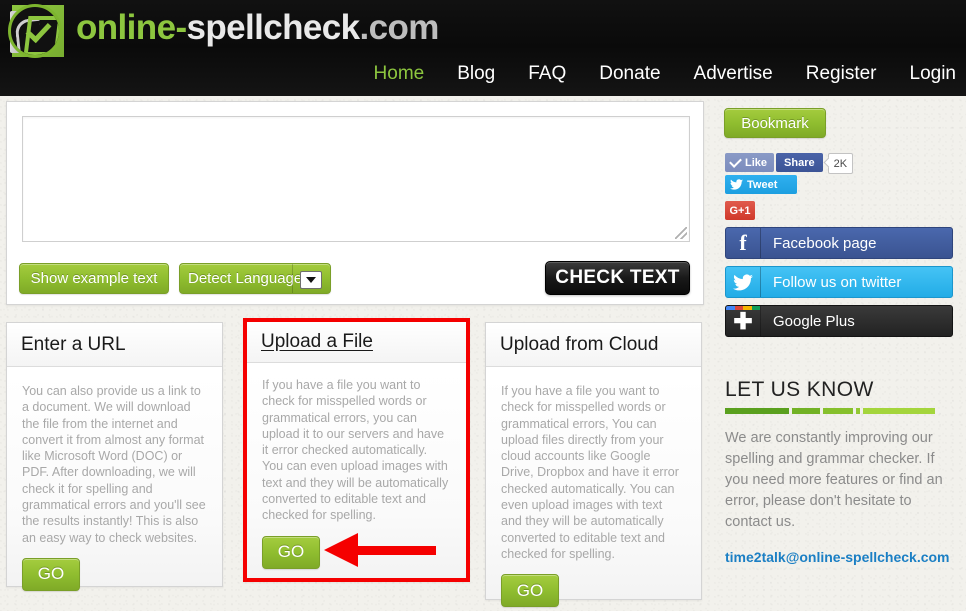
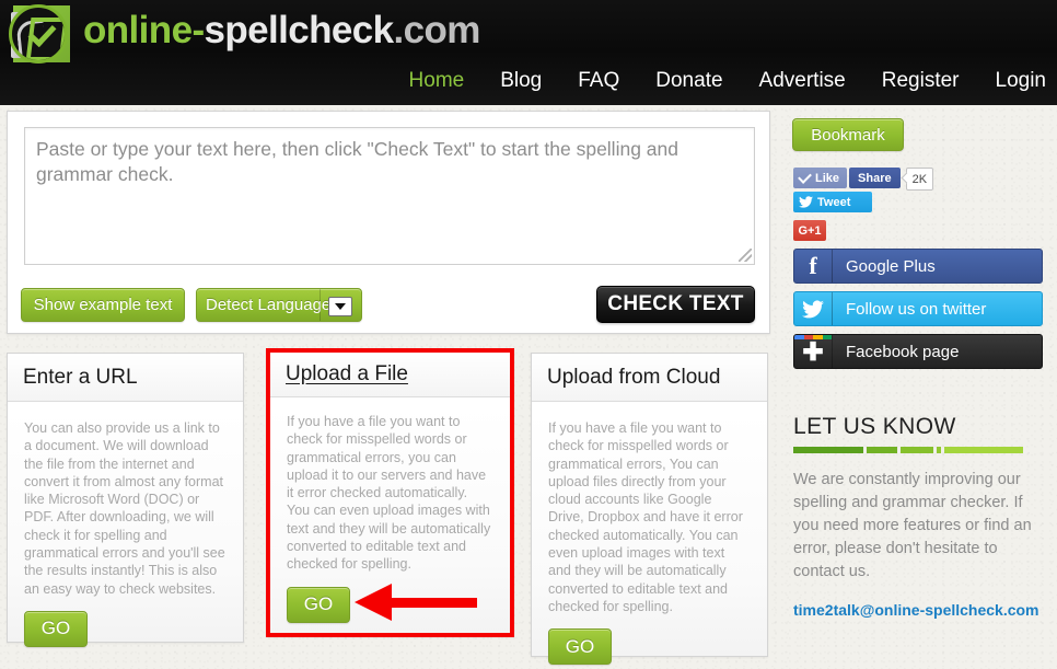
  online-spellcheck.com
  Home
  Blog
  FAQ
  Donate
  Advertise
  Register
  Login
+ Paste or type your text here, then click "Check Text" to start the spelling and grammar check.
  Show example text
  Detect Language
  CHECK TEXT
  Enter a URL
  You can also provide us a link to a document. We will download the file from the internet and convert it from almost any format like Microsoft Word (DOC) or PDF. After downloading, we will check it for spelling and grammatical errors and you'll see the results instantly! This is also an easy way to check websites.
  GO
  Upload a File
  If you have a file you want to check for misspelled words or grammatical errors, you can upload it to our servers and have it error checked automatically. You can even upload images with text and they will be automatically converted to editable text and checked for spelling.
  GO
  Upload from Cloud
  If you have a file you want to check for misspelled words or grammatical errors, You can upload files directly from your cloud accounts like Google Drive, Dropbox and have it error checked automatically. You can even upload images with text and they will be automatically converted to editable text and checked for spelling.
  GO
  Bookmark
  Like
  Share
  2K
  Tweet
  G+1
  f
- Facebook page
+ Google Plus
  Follow us on twitter
  ✚
- Google Plus
+ Facebook page
  LET US KNOW
  We are constantly improving our spelling and grammar checker. If you need more features or find an error, please don't hesitate to contact us.
  time2talk@online-spellcheck.com
